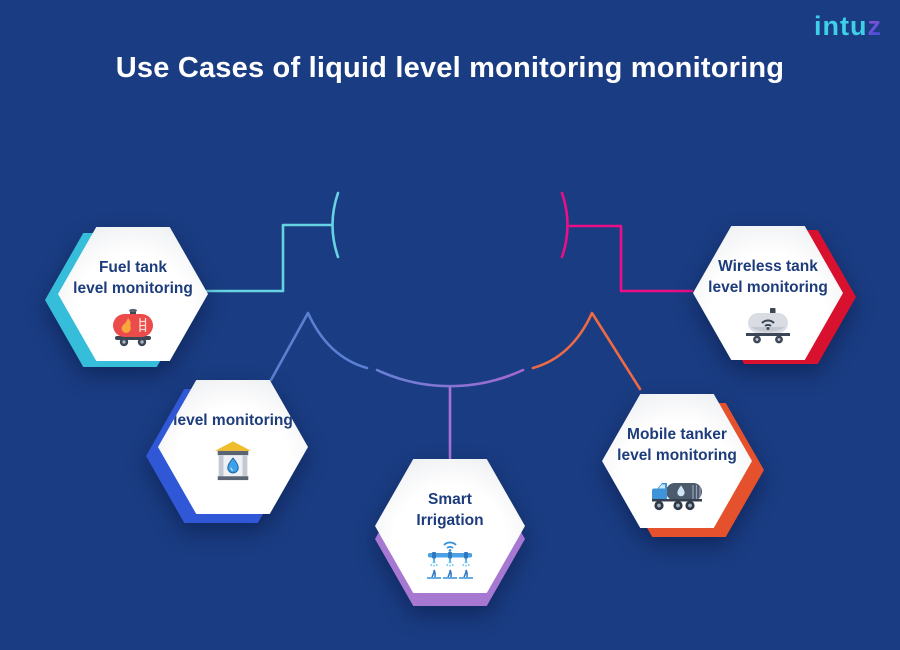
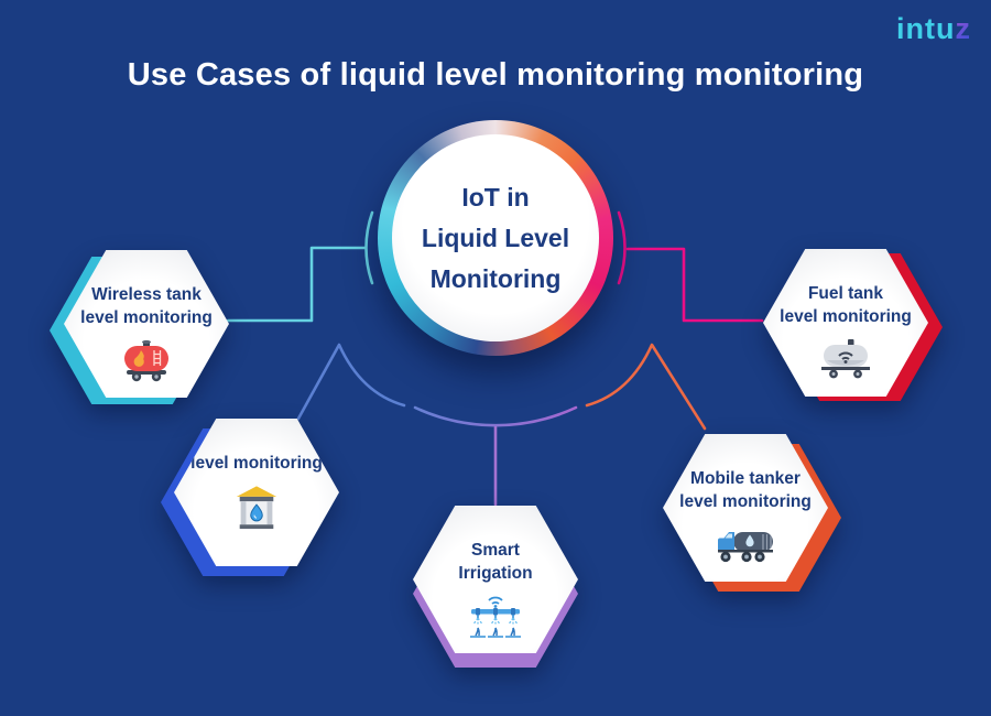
  Use Cases of liquid level monitoring monitoring
  intuz
+ IoT in
+ Liquid Level
+ Monitoring
- Fuel tank
+ Wireless tank
  level monitoring
  level monitoring
  Smart
  Irrigation
  Mobile tanker
  level monitoring
- Wireless tank
+ Fuel tank
  level monitoring
